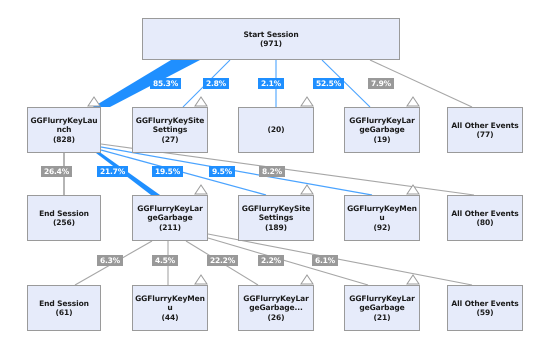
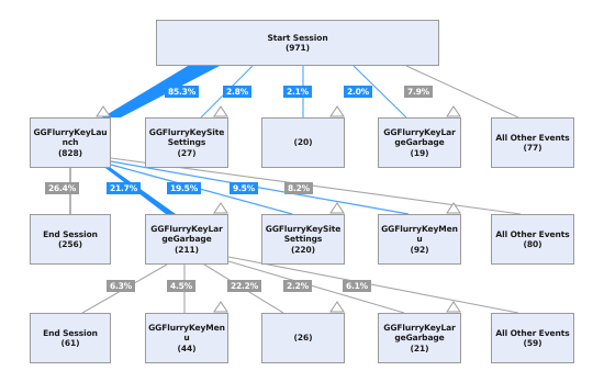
  Start Session
  (971)
  GGFlurryKeyLaunch
  (828)
  GGFlurryKeySiteSettings
  (27)
  (20)
  GGFlurryKeyLargeGarbage
  (19)
  All Other Events
  (77)
  End Session
  (256)
  GGFlurryKeyLargeGarbage
  (211)
  GGFlurryKeySiteSettings
- (189)
+ (220)
  GGFlurryKeyMenu
  (92)
  All Other Events
  (80)
  End Session
  (61)
  GGFlurryKeyMenu
  (44)
- GGFlurryKeyLargeGarbage...
  (26)
  GGFlurryKeyLargeGarbage
  (21)
  All Other Events
  (59)
  85.3%
  2.8%
  2.1%
- 52.5%
+ 2.0%
  7.9%
  26.4%
  21.7%
  19.5%
  9.5%
  8.2%
  6.3%
  4.5%
  22.2%
  2.2%
  6.1%
